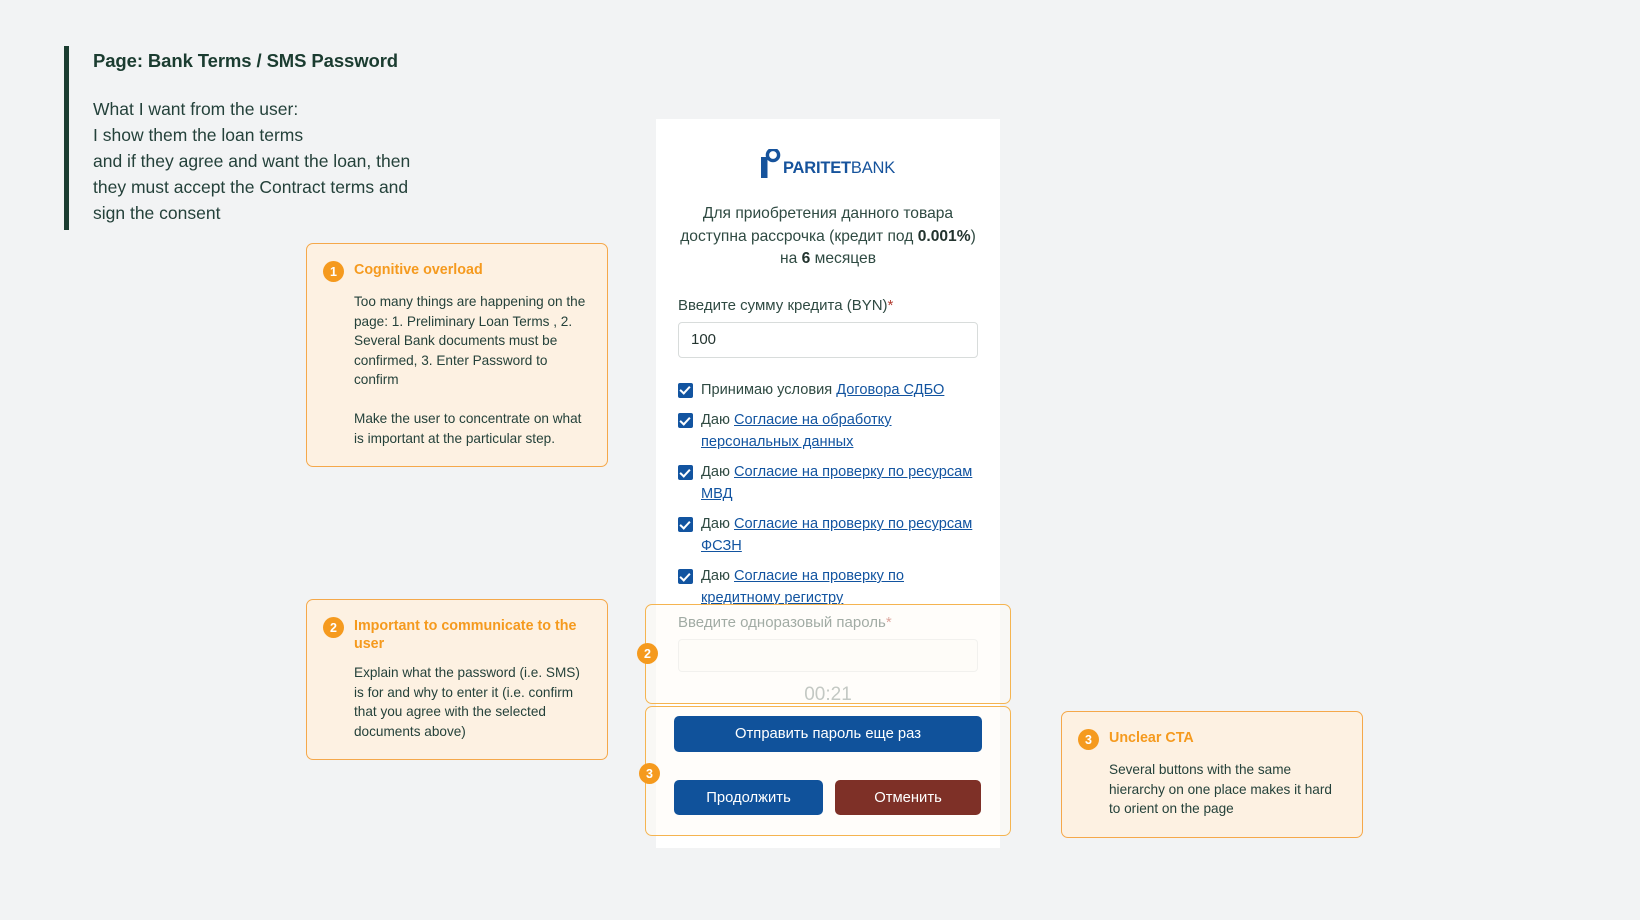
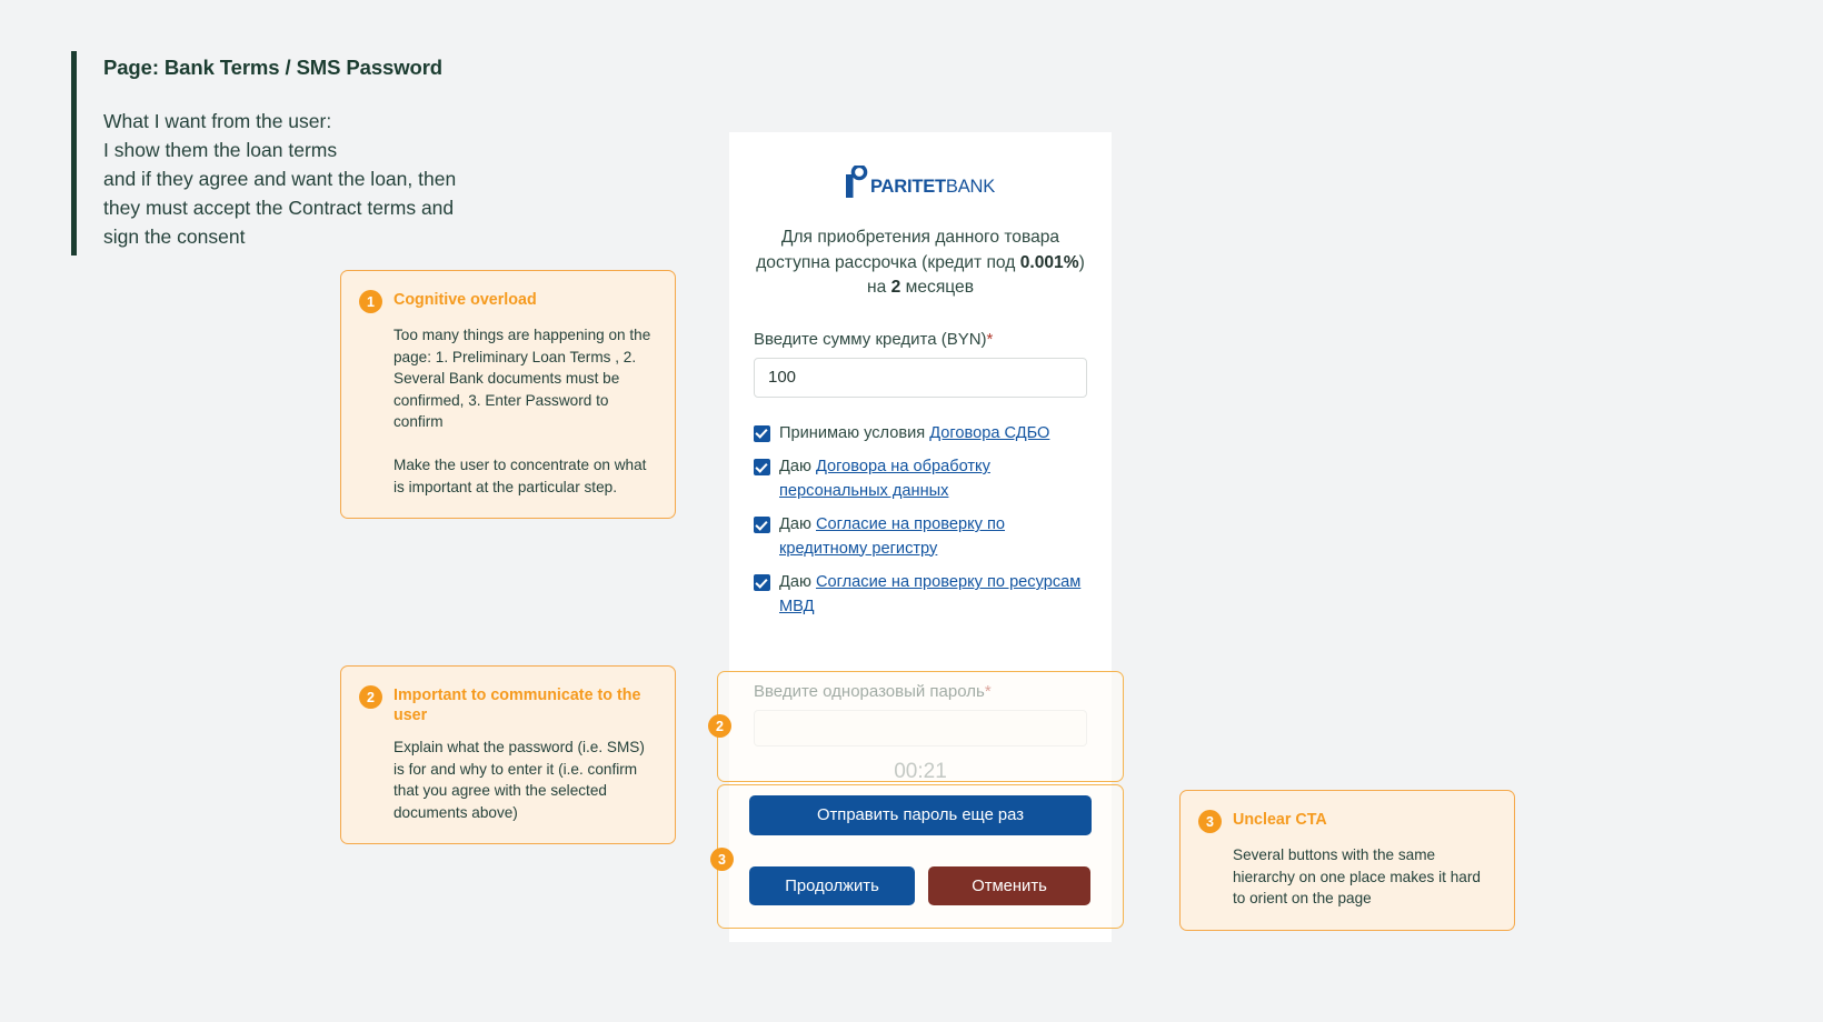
  Page: Bank Terms / SMS Password
  What I want from the user:
  I show them the loan terms
  and if they agree and want the loan, then
  they must accept the Contract terms and
  sign the consent
  1
  Cognitive overload
  Too many things are happening on the page: 1. Preliminary Loan Terms , 2. Several Bank documents must be confirmed, 3. Enter Password to confirm
  Make the user to concentrate on what is important at the particular step.
  2
  Important to communicate to the user
  Explain what the password (i.e. SMS) is for and why to enter it (i.e. confirm that you agree with the selected documents above)
  3
  Unclear CTA
  Several buttons with the same hierarchy on one place makes it hard to orient on the page
  PARITETBANK
- Для приобретения данного товара доступна рассрочка (кредит под 0.001%) на 6 месяцев
+ Для приобретения данного товара доступна рассрочка (кредит под 0.001%) на 2 месяцев
  Введите сумму кредита (BYN)*
  100
  Принимаю условия Договора СДБО
- Даю Согласие на обработку персональных данных
+ Даю Договора на обработку персональных данных
- Даю Согласие на проверку по ресурсам МВД
+ Даю Согласие на проверку по кредитному регистру
- Даю Согласие на проверку по ресурсам ФСЗН
- Даю Согласие на проверку по кредитному регистру
+ Даю Согласие на проверку по ресурсам МВД
  Введите одноразовый пароль*
  00:21
  2
  3
  Отправить пароль еще раз
  Продолжить
  Отменить
